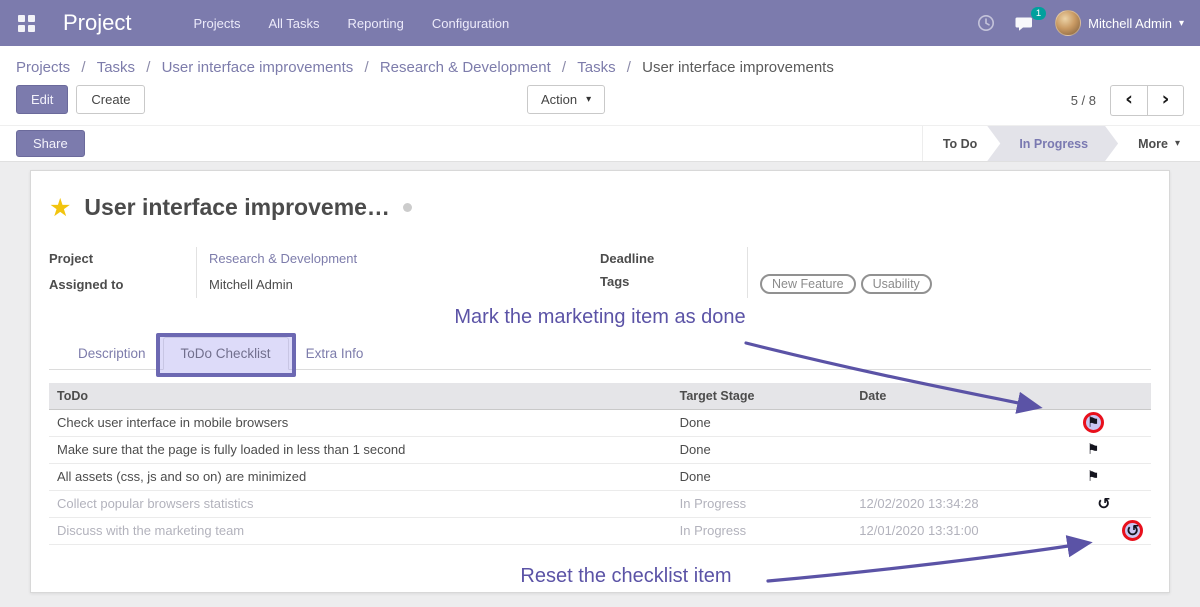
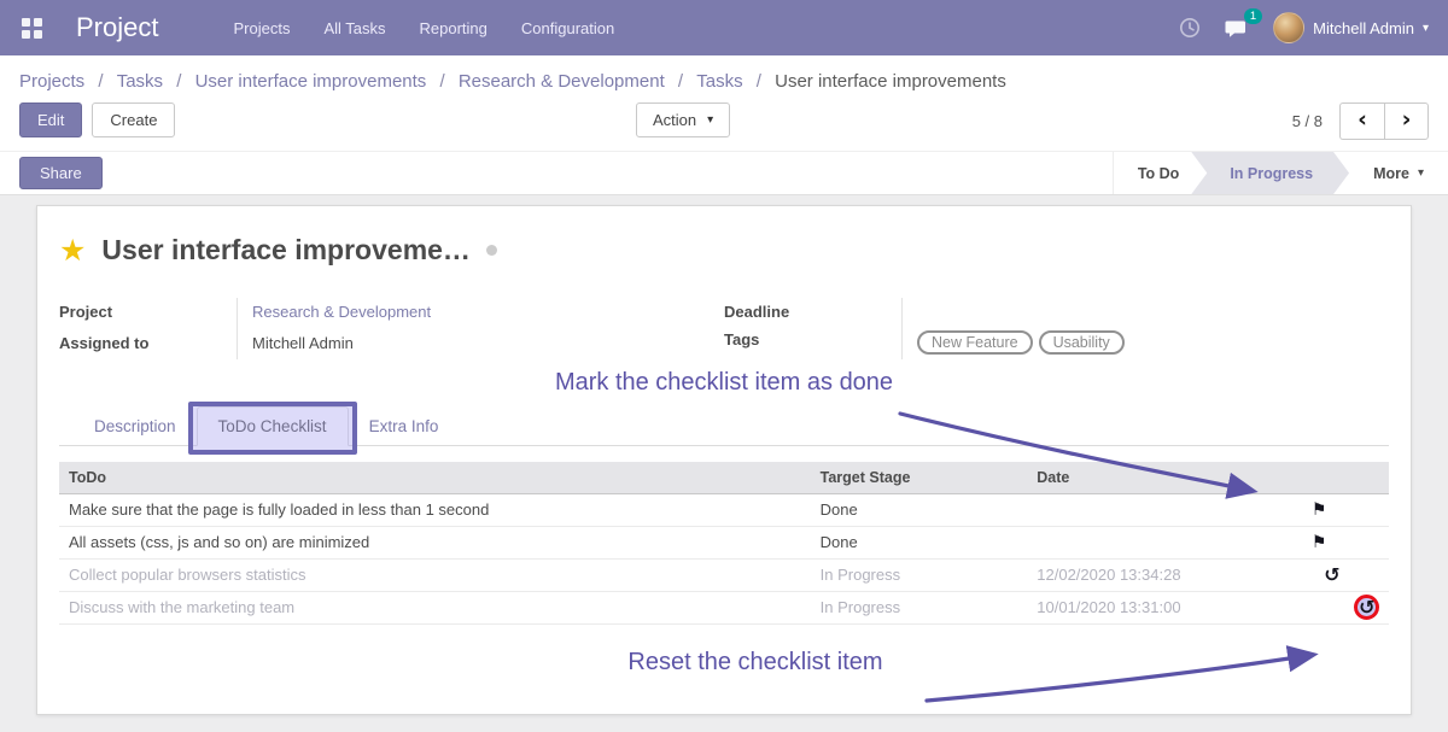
  Project
  Projects
  All Tasks
  Reporting
  Configuration
  1
  Mitchell Admin
  ▾
  Projects / Tasks / User interface improvements / Research & Development / Tasks / User interface improvements
  Edit
  Create
  Action
  ▾
  5 / 8
  ‹
  ›
  Share
  To Do
  In Progress
  More
  ▾
  ★
  User interface improveme…
  Project
  Research & Development
  Assigned to
  Mitchell Admin
  Deadline
  Tags
  New Feature Usability
- Mark the marketing item as done
+ Mark the checklist item as done
  Description
  ToDo Checklist
  Extra Info
  ToDo	Target Stage	Date
- Check user interface in mobile browsers	Done		⚑
  Make sure that the page is fully loaded in less than 1 second	Done		⚑
  All assets (css, js and so on) are minimized	Done		⚑
  Collect popular browsers statistics	In Progress	12/02/2020 13:34:28	↺
- Discuss with the marketing team	In Progress	12/01/2020 13:31:00		↺
+ Discuss with the marketing team	In Progress	10/01/2020 13:31:00		↺
  Reset the checklist item
